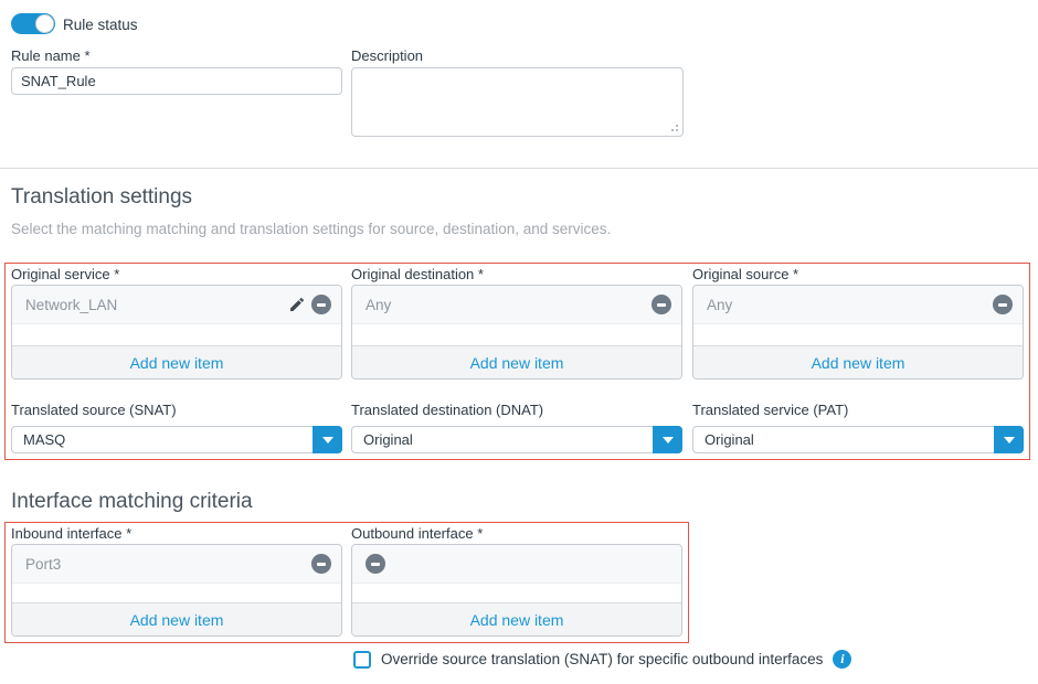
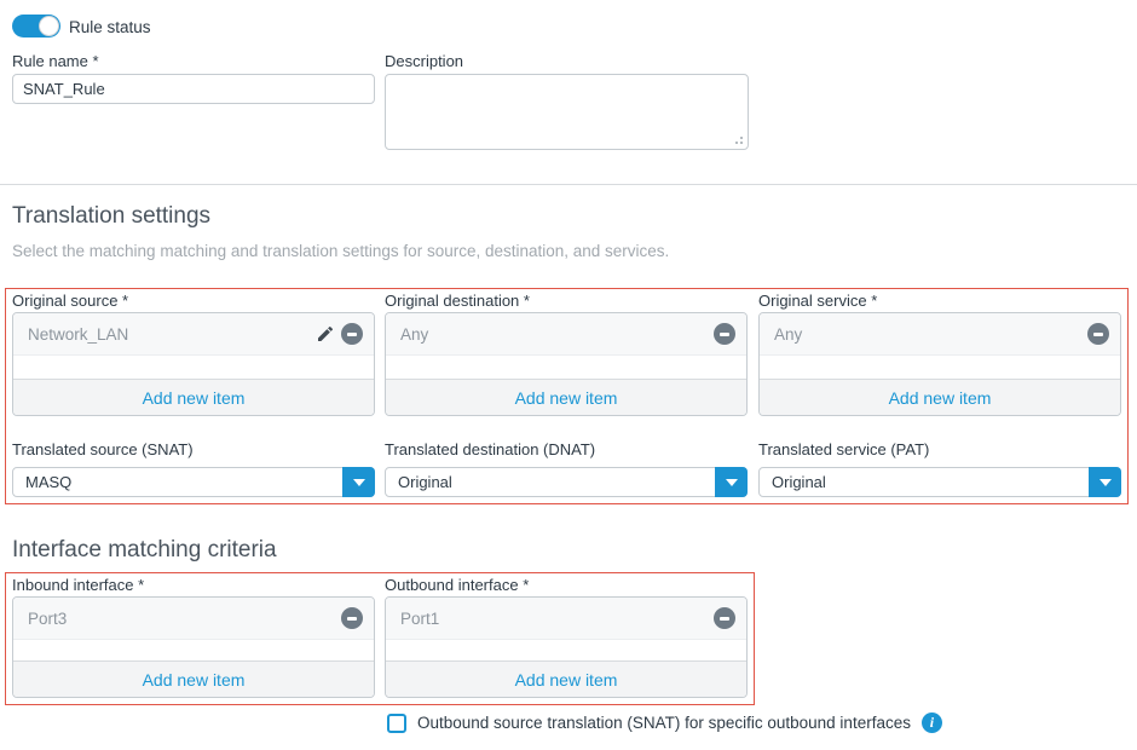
  Rule status
  Rule name *
  SNAT_Rule
  Description
  Translation settings
  Select the matching matching and translation settings for source, destination, and services.
- Original service *
+ Original source *
  Network_LAN
  Add new item
  Original destination *
  Any
  Add new item
- Original source *
+ Original service *
  Any
  Add new item
  Translated source (SNAT)
  MASQ
  Translated destination (DNAT)
  Original
  Translated service (PAT)
  Original
  Interface matching criteria
  Inbound interface *
  Port3
  Add new item
  Outbound interface *
+ Port1
  Add new item
- Override source translation (SNAT) for specific outbound interfaces
+ Outbound source translation (SNAT) for specific outbound interfaces
  i
